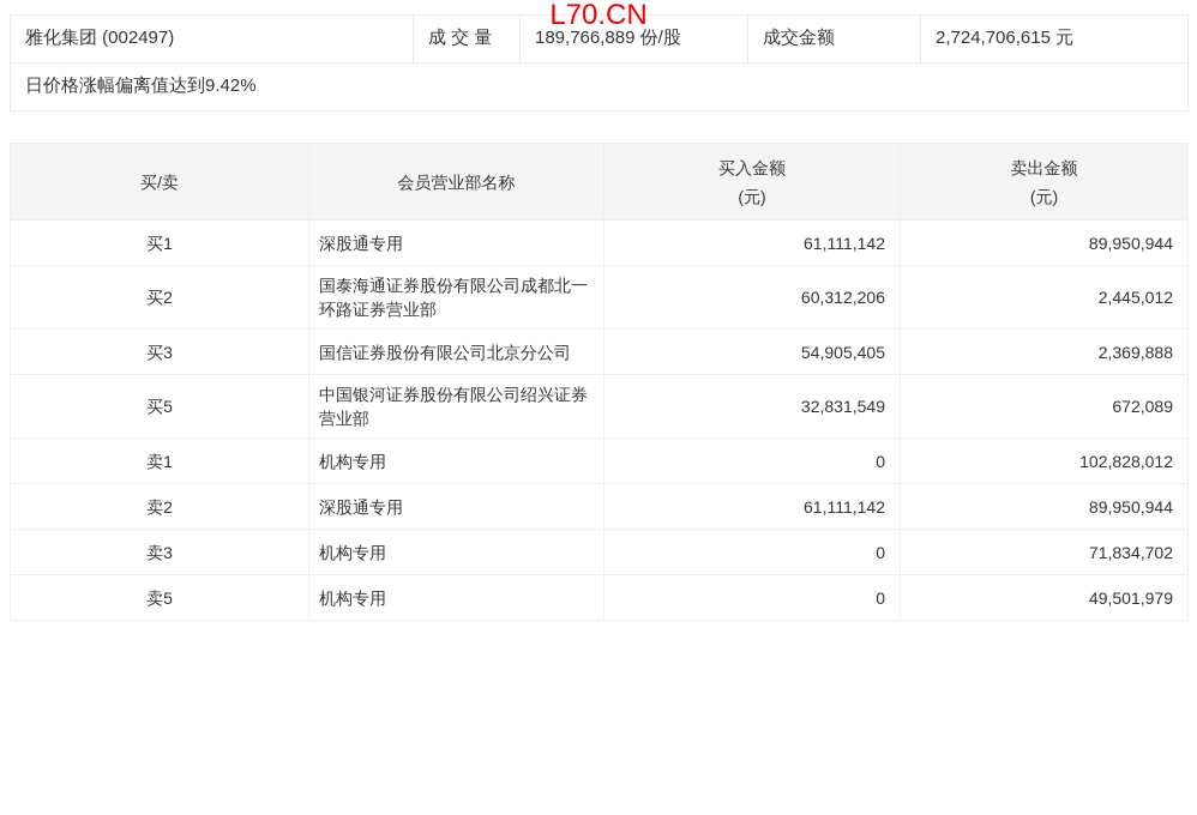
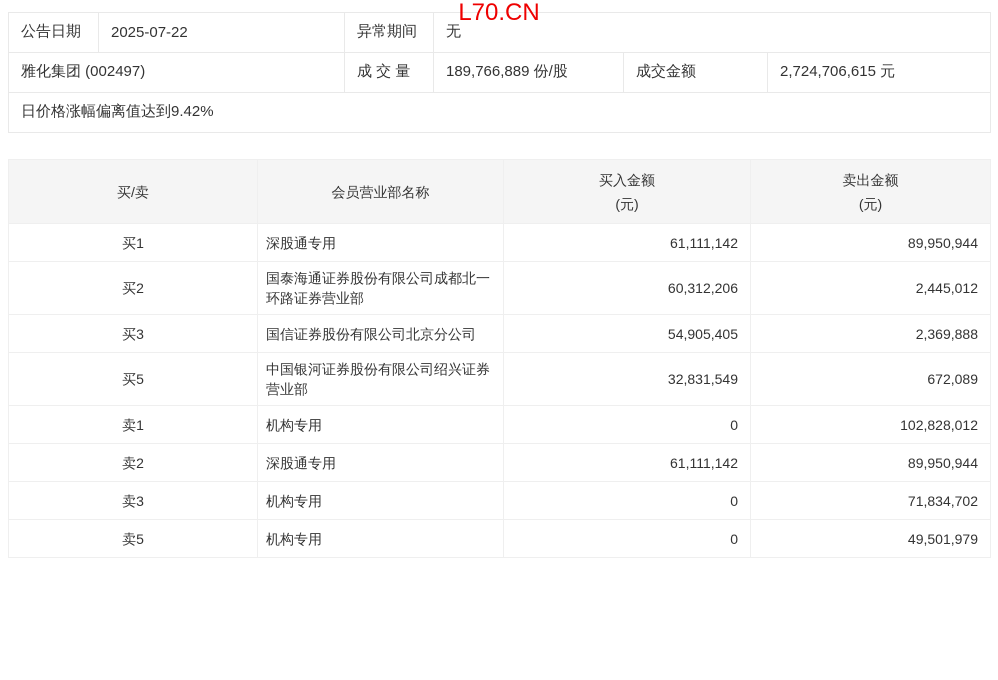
  L70.CN
+ 公告日期	2025-07-22	异常期间	无
  雅化集团 (002497)	成 交 量	189,766,889 份/股	成交金额	2,724,706,615 元
  日价格涨幅偏离值达到9.42%
  买/卖	会员营业部名称	买入金额 (元)	卖出金额 (元)
  买1	深股通专用	61,111,142	89,950,944
  买2	国泰海通证券股份有限公司成都北一环路证券营业部	60,312,206	2,445,012
  买3	国信证券股份有限公司北京分公司	54,905,405	2,369,888
  买5	中国银河证券股份有限公司绍兴证券营业部	32,831,549	672,089
  卖1	机构专用	0	102,828,012
  卖2	深股通专用	61,111,142	89,950,944
  卖3	机构专用	0	71,834,702
  卖5	机构专用	0	49,501,979
